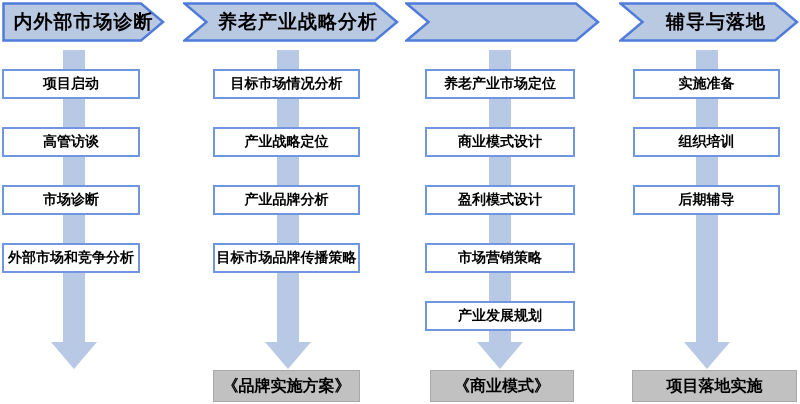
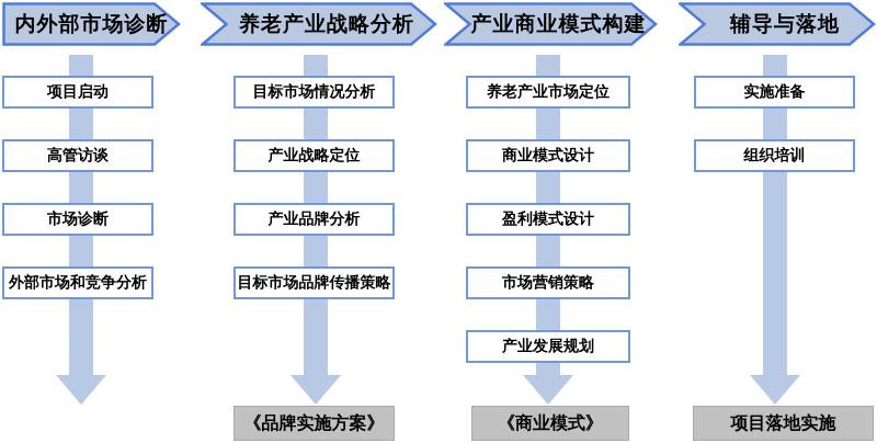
  内外部市场诊断
  养老产业战略分析
+ 产业商业模式构建
  辅导与落地
  项目启动
  高管访谈
  市场诊断
  外部市场和竞争分析
  目标市场情况分析
  产业战略定位
  产业品牌分析
  目标市场品牌传播策略
  养老产业市场定位
  商业模式设计
  盈利模式设计
  市场营销策略
  产业发展规划
  实施准备
  组织培训
- 后期辅导
  《品牌实施方案》
  《商业模式》
  项目落地实施
